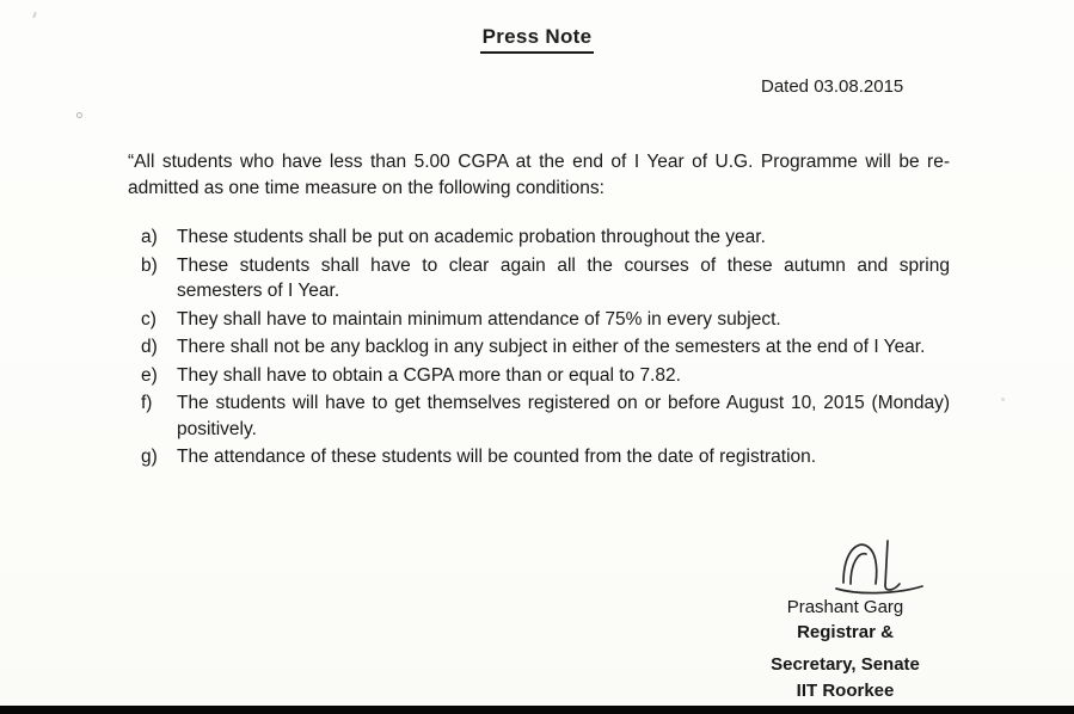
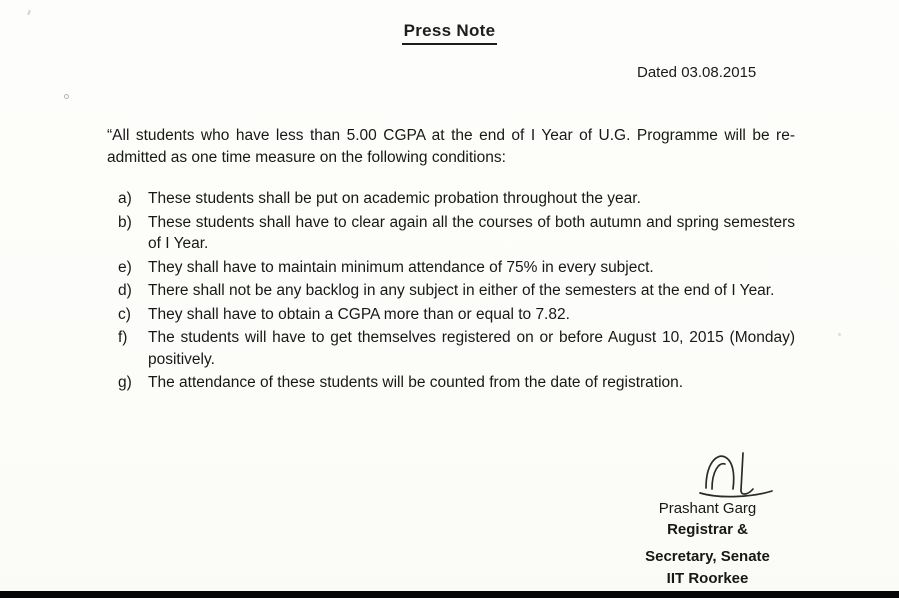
  Press Note
  Dated 03.08.2015
  “All students who have less than 5.00 CGPA at the end of I Year of U.G. Programme will be re-admitted as one time measure on the following conditions:
  a)
  These students shall be put on academic probation throughout the year.
  b)
- These students shall have to clear again all the courses of these autumn and spring semesters of I Year.
+ These students shall have to clear again all the courses of both autumn and spring semesters of I Year.
- c)
+ e)
  They shall have to maintain minimum attendance of 75% in every subject.
  d)
  There shall not be any backlog in any subject in either of the semesters at the end of I Year.
- e)
+ c)
  They shall have to obtain a CGPA more than or equal to 7.82.
  f)
  The students will have to get themselves registered on or before August 10, 2015 (Monday) positively.
  g)
  The attendance of these students will be counted from the date of registration.
  Prashant Garg
  Registrar &
  Secretary, Senate
  IIT Roorkee
